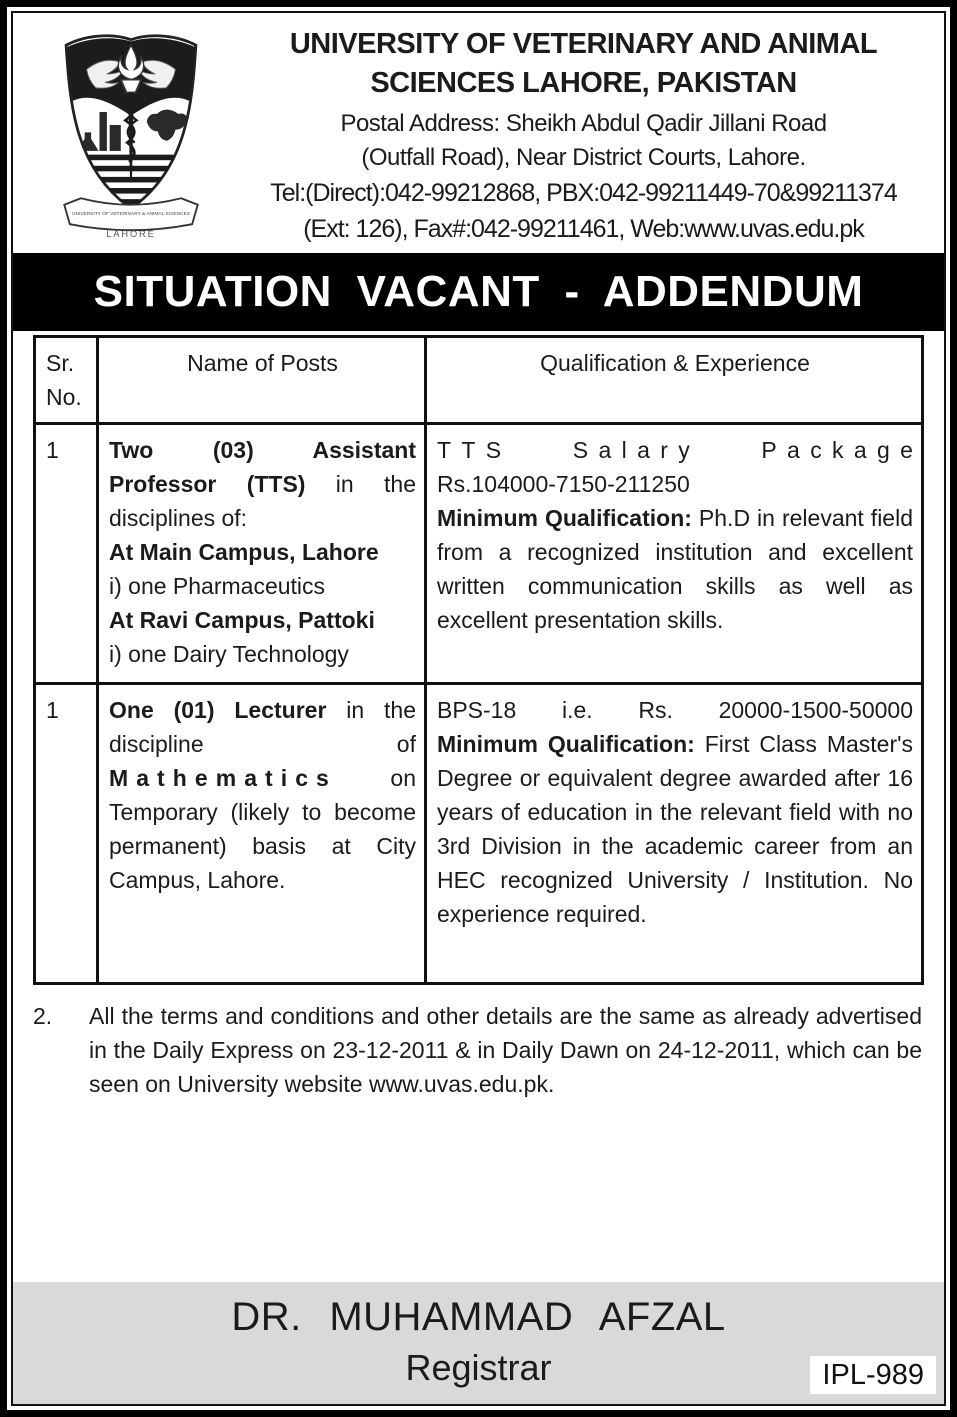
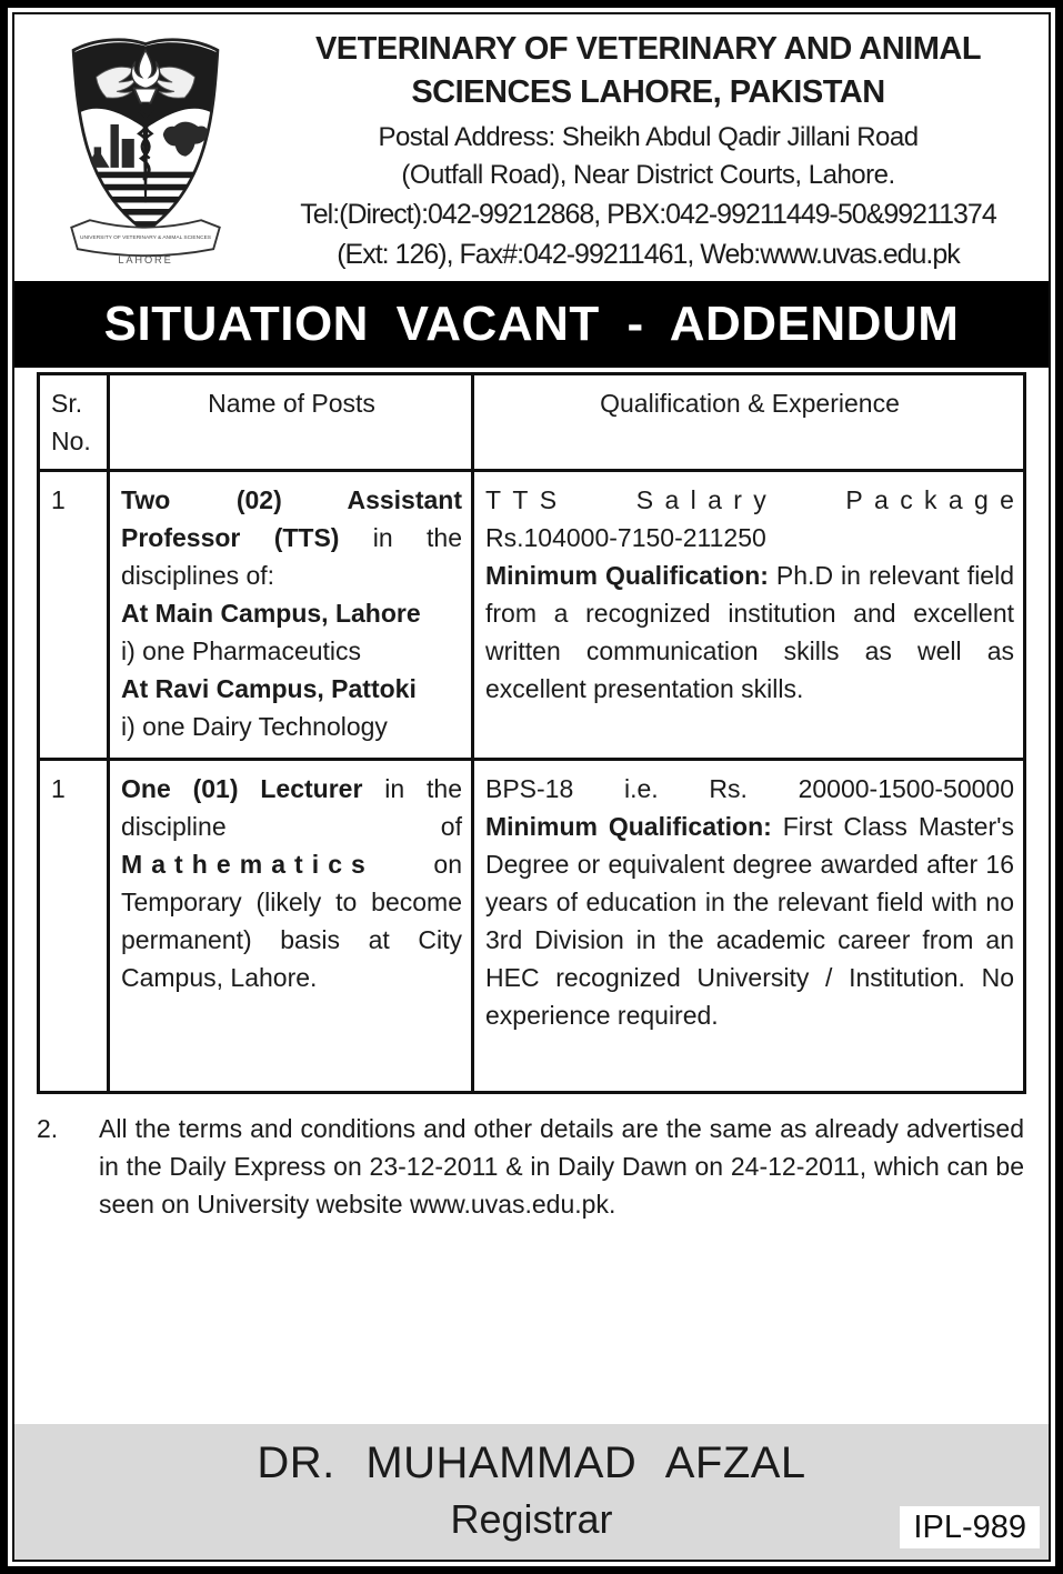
  LAHORE
- UNIVERSITY OF VETERINARY AND ANIMAL
+ VETERINARY OF VETERINARY AND ANIMAL
  SCIENCES LAHORE, PAKISTAN
  Postal Address: Sheikh Abdul Qadir Jillani Road
  (Outfall Road), Near District Courts, Lahore.
- Tel:(Direct):042-99212868, PBX:042-99211449-70&99211374
+ Tel:(Direct):042-99212868, PBX:042-99211449-50&99211374
  (Ext: 126), Fax#:042-99211461, Web:www.uvas.edu.pk
  SITUATION VACANT - ADDENDUM
  Sr. No.	Name of Posts	Qualification & Experience
- 1	Two (03) Assistant Professor (TTS) in the disciplines of:At Main Campus, Lahorei) one PharmaceuticsAt Ravi Campus, Pattokii) one Dairy Technology	TTS Salary PackageRs.104000-7150-211250Minimum Qualification: Ph.D in relevant field from a recognized institution and excellent written communication skills as well as excellent presentation skills.
+ 1	Two (02) Assistant Professor (TTS) in the disciplines of:At Main Campus, Lahorei) one PharmaceuticsAt Ravi Campus, Pattokii) one Dairy Technology	TTS Salary PackageRs.104000-7150-211250Minimum Qualification: Ph.D in relevant field from a recognized institution and excellent written communication skills as well as excellent presentation skills.
  1	One (01) Lecturer in the discipline of Mathematics on Temporary (likely to become permanent) basis at City Campus, Lahore.	BPS-18 i.e. Rs. 20000-1500-50000Minimum Qualification: First Class Master's Degree or equivalent degree awarded after 16 years of education in the relevant field with no 3rd Division in the academic career from an HEC recognized University / Institution. No experience required.
  2.
  All the terms and conditions and other details are the same as already advertised in the Daily Express on 23-12-2011 & in Daily Dawn on 24-12-2011, which can be seen on University website www.uvas.edu.pk.
  DR. MUHAMMAD AFZAL
  Registrar
  IPL-989
